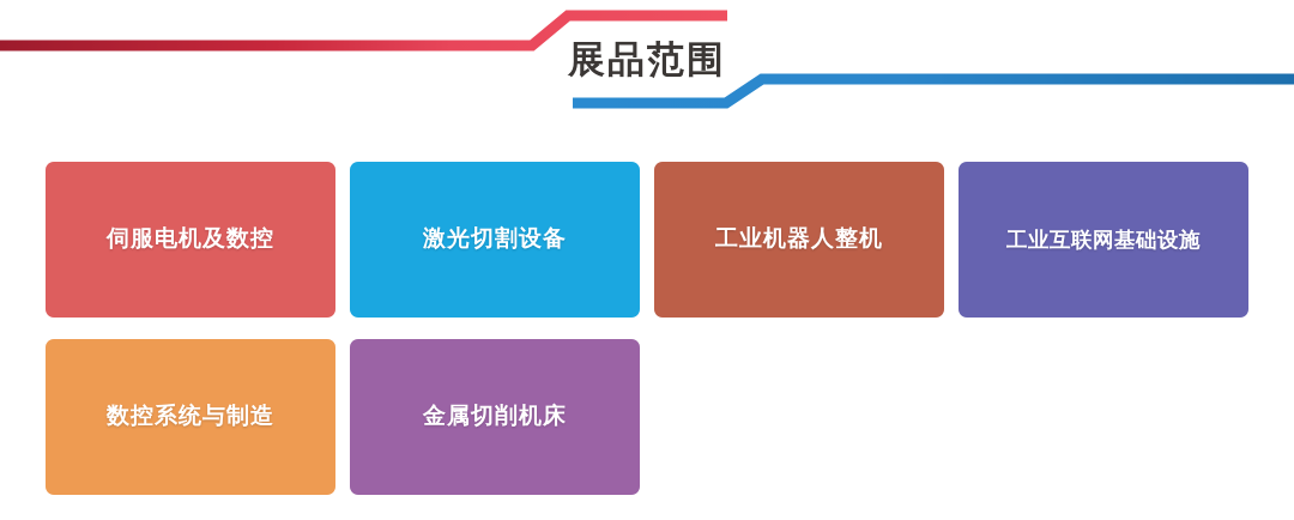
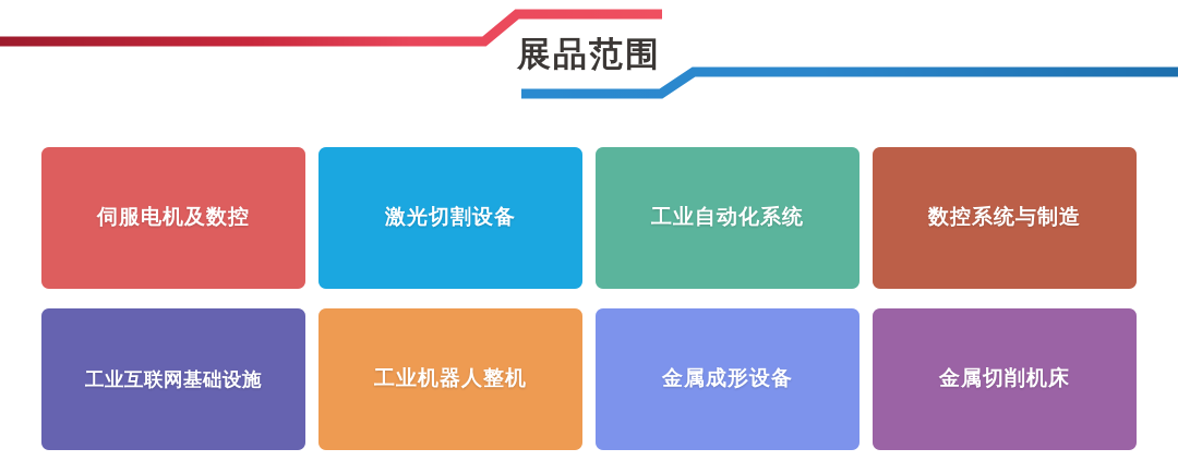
  展品范围
  伺服电机及数控
  激光切割设备
+ 工业自动化系统
- 工业机器人整机
+ 数控系统与制造
  工业互联网基础设施
- 数控系统与制造
+ 工业机器人整机
+ 金属成形设备
  金属切削机床
